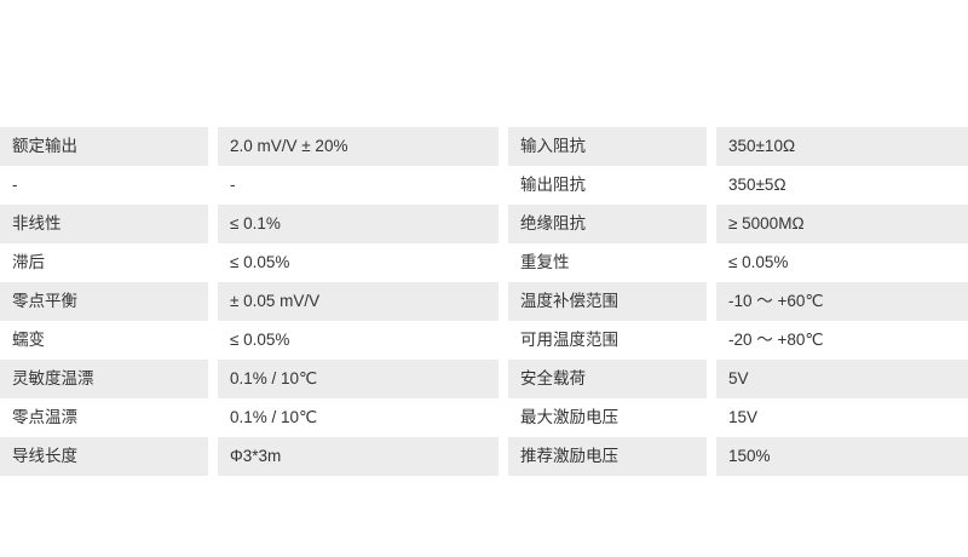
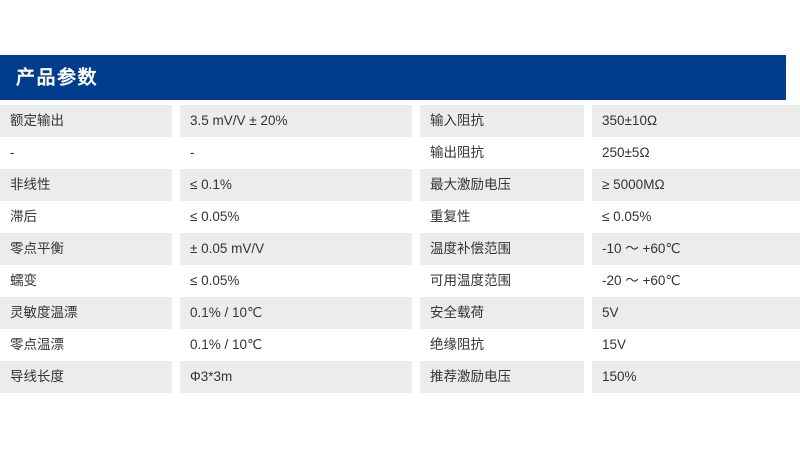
+ 产品参数
- 额定输出		2.0 mV/V ± 20%		输入阻抗		350±10Ω
+ 额定输出		3.5 mV/V ± 20%		输入阻抗		350±10Ω
- -		-		输出阻抗		350±5Ω
+ -		-		输出阻抗		250±5Ω
- 非线性		≤ 0.1%		绝缘阻抗		≥ 5000MΩ
+ 非线性		≤ 0.1%		最大激励电压		≥ 5000MΩ
  滞后		≤ 0.05%		重复性		≤ 0.05%
  零点平衡		± 0.05 mV/V		温度补偿范围		-10 ～ +60℃
- 蠕变		≤ 0.05%		可用温度范围		-20 ～ +80℃
+ 蠕变		≤ 0.05%		可用温度范围		-20 ～ +60℃
  灵敏度温漂		0.1% / 10℃		安全载荷		5V
- 零点温漂		0.1% / 10℃		最大激励电压		15V
+ 零点温漂		0.1% / 10℃		绝缘阻抗		15V
  导线长度		Φ3*3m		推荐激励电压		150%
